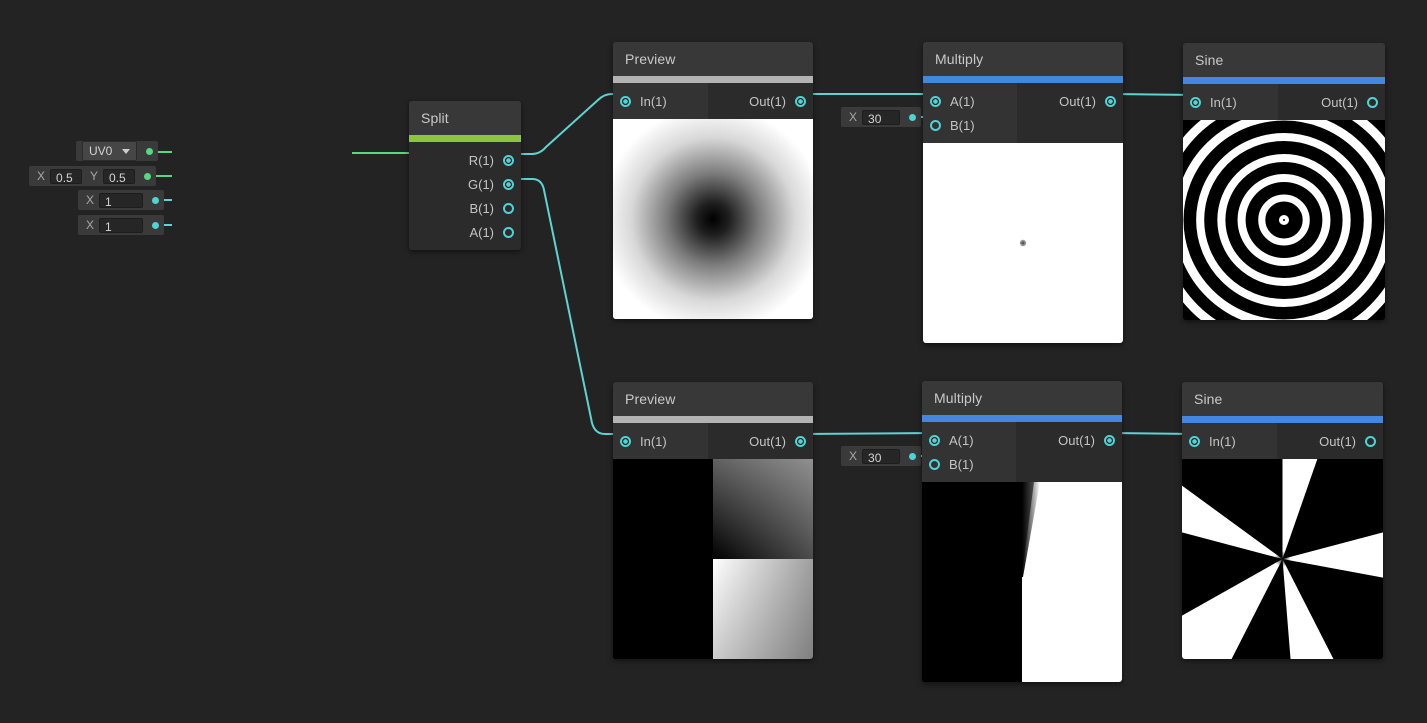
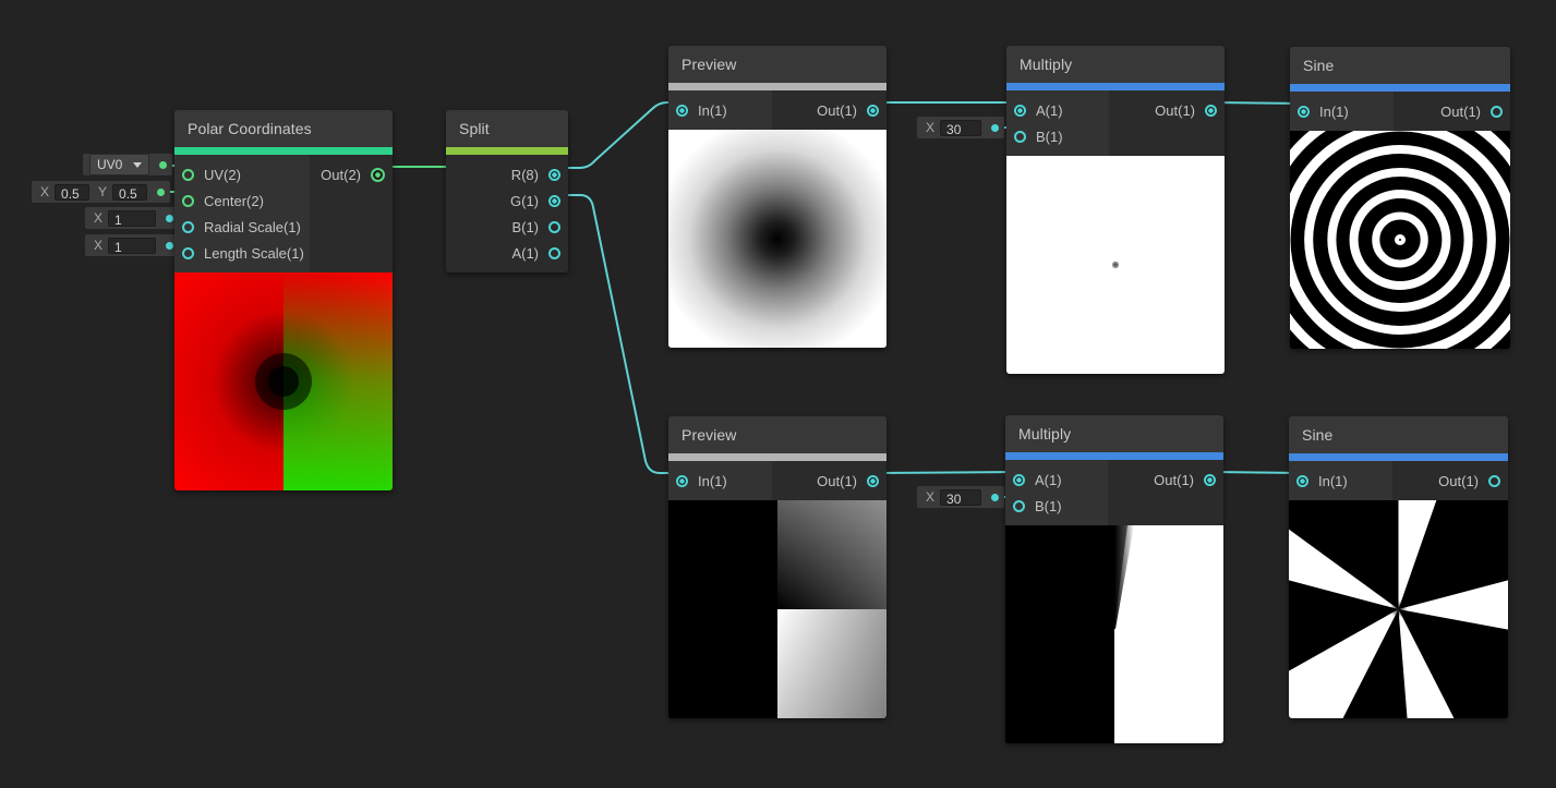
  UV0
  X
  0.5
  Y
  0.5
  X
  1
  X
  1
  X
  30
  X
  30
+ Polar Coordinates
+ UV(2)
+ Center(2)
+ Radial Scale(1)
+ Length Scale(1)
+ Out(2)
  Split
- R(1)
+ R(8)
  G(1)
  B(1)
  A(1)
  Preview
  In(1)
  Out(1)
  Multiply
  A(1)
  B(1)
  Out(1)
  Sine
  In(1)
  Out(1)
  Preview
  In(1)
  Out(1)
  Multiply
  A(1)
  B(1)
  Out(1)
  Sine
  In(1)
  Out(1)
